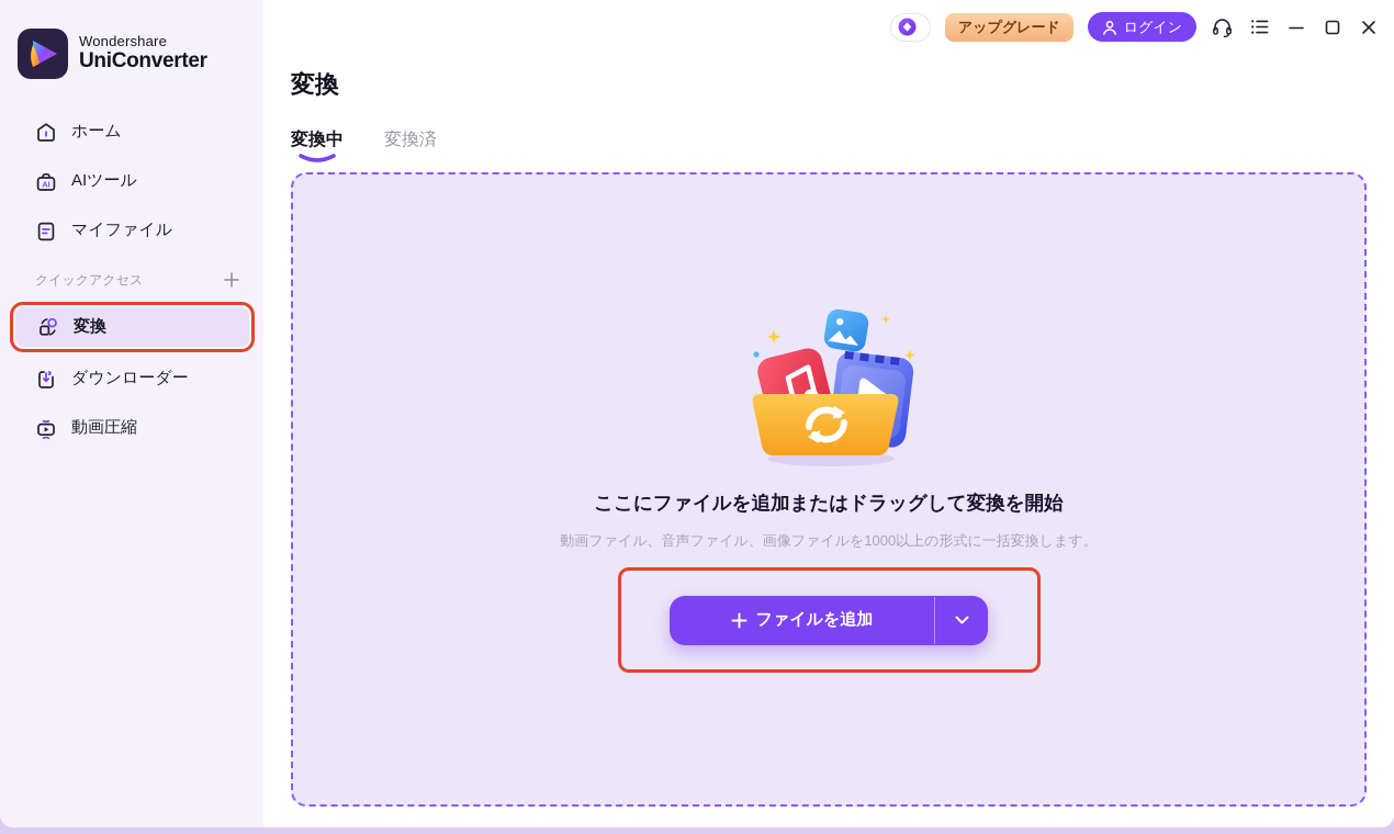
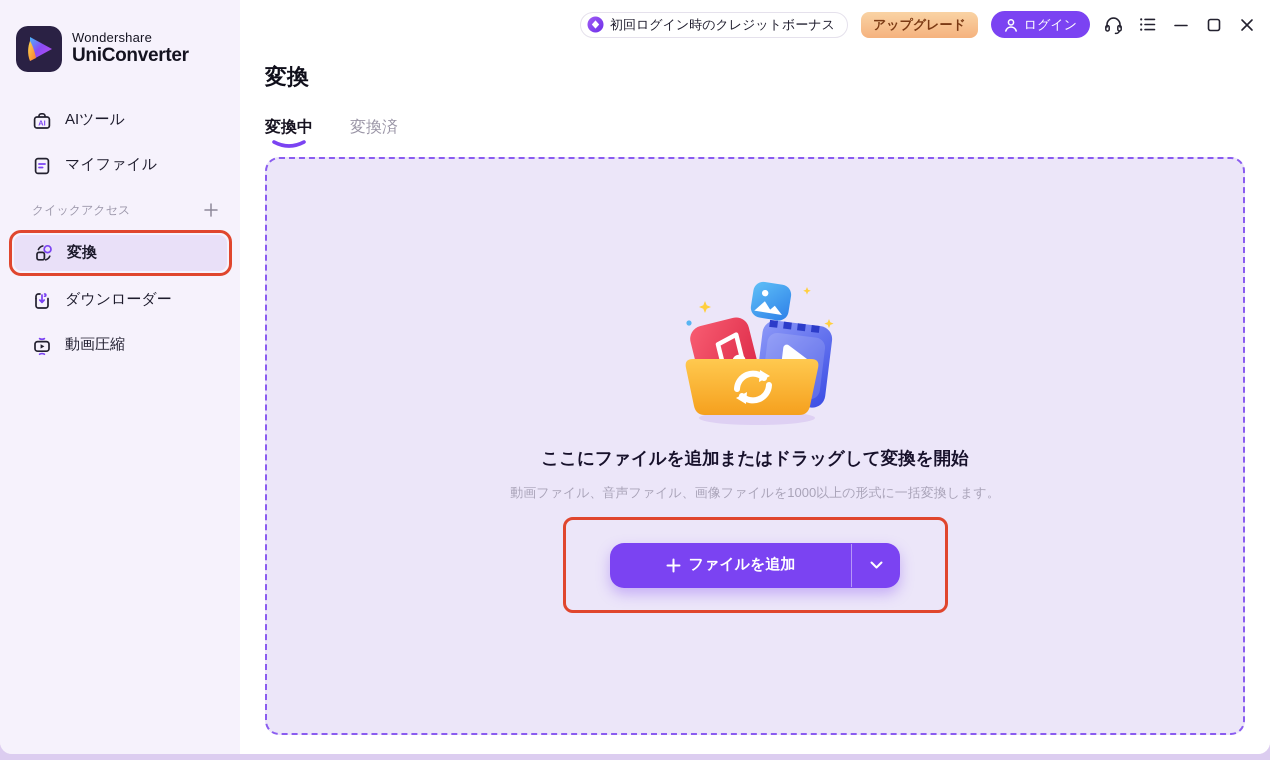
  Wondershare
  UniConverter
- ホーム
  AI
  AIツール
  マイファイル
  クイックアクセス
  変換
  ダウンローダー
  動画圧縮
+ 初回ログイン時のクレジットボーナス
  アップグレード
  ログイン
  変換
  変換中
  変換済
  ここにファイルを追加またはドラッグして変換を開始
  動画ファイル、音声ファイル、画像ファイルを1000以上の形式に一括変換します。
  ファイルを追加
